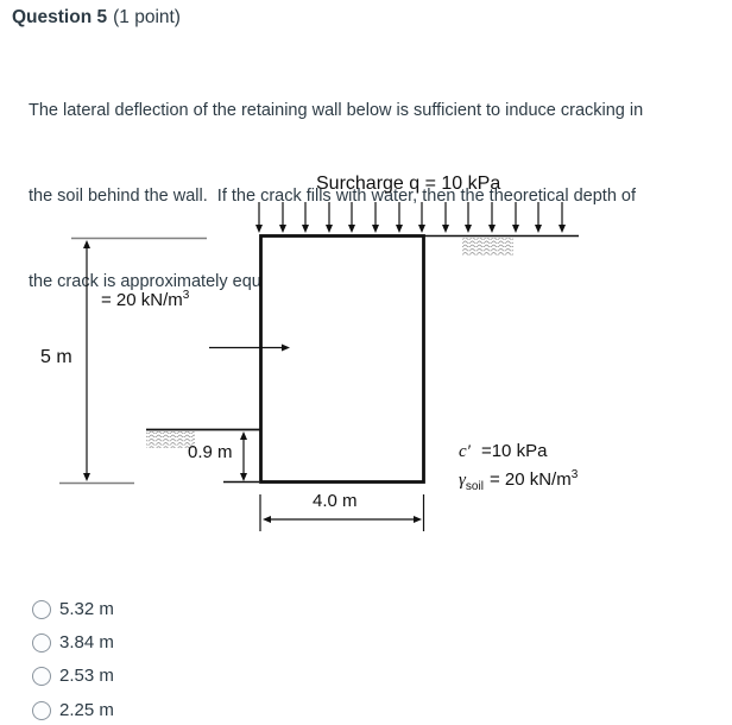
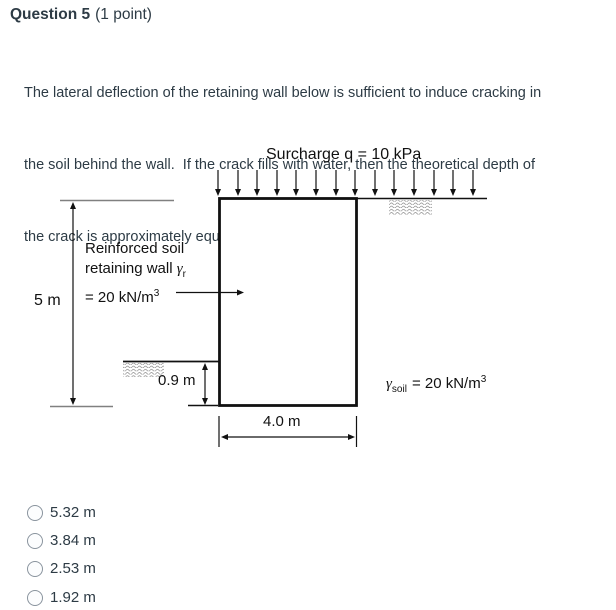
  Question 5 (1 point)
  The lateral deflection of the retaining wall below is sufficient to induce cracking in
  the soil behind the wall. If the crack fills with water, then the theoretical depth of
  the crack is approximately equ
  Surcharge q = 10 kPa
  5 m
+ Reinforced soil
+ retaining wall γr
  = 20 kN/m3
  0.9 m
  4.0 m
- c′ =10 kPa
  γsoil= 20 kN/m3
  5.32 m
  3.84 m
  2.53 m
- 2.25 m
+ 1.92 m
